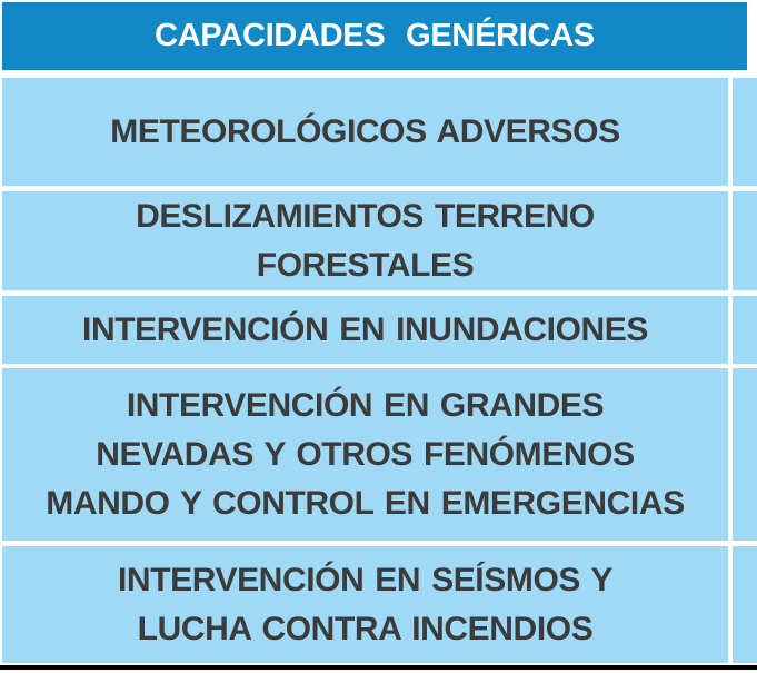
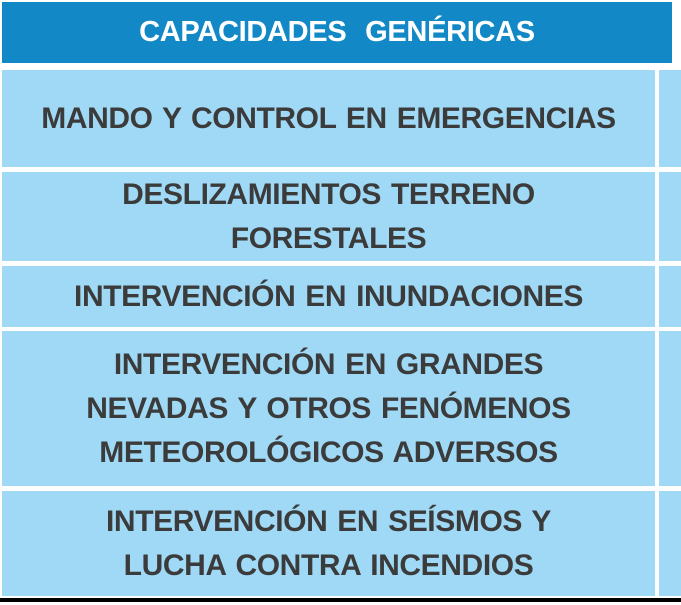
  CAPACIDADES GENÉRICAS
- METEOROLÓGICOS ADVERSOS
+ MANDO Y CONTROL EN EMERGENCIAS
  DESLIZAMIENTOS TERRENO
  FORESTALES
  INTERVENCIÓN EN INUNDACIONES
  INTERVENCIÓN EN GRANDES
  NEVADAS Y OTROS FENÓMENOS
- MANDO Y CONTROL EN EMERGENCIAS
+ METEOROLÓGICOS ADVERSOS
  INTERVENCIÓN EN SEÍSMOS Y
  LUCHA CONTRA INCENDIOS
